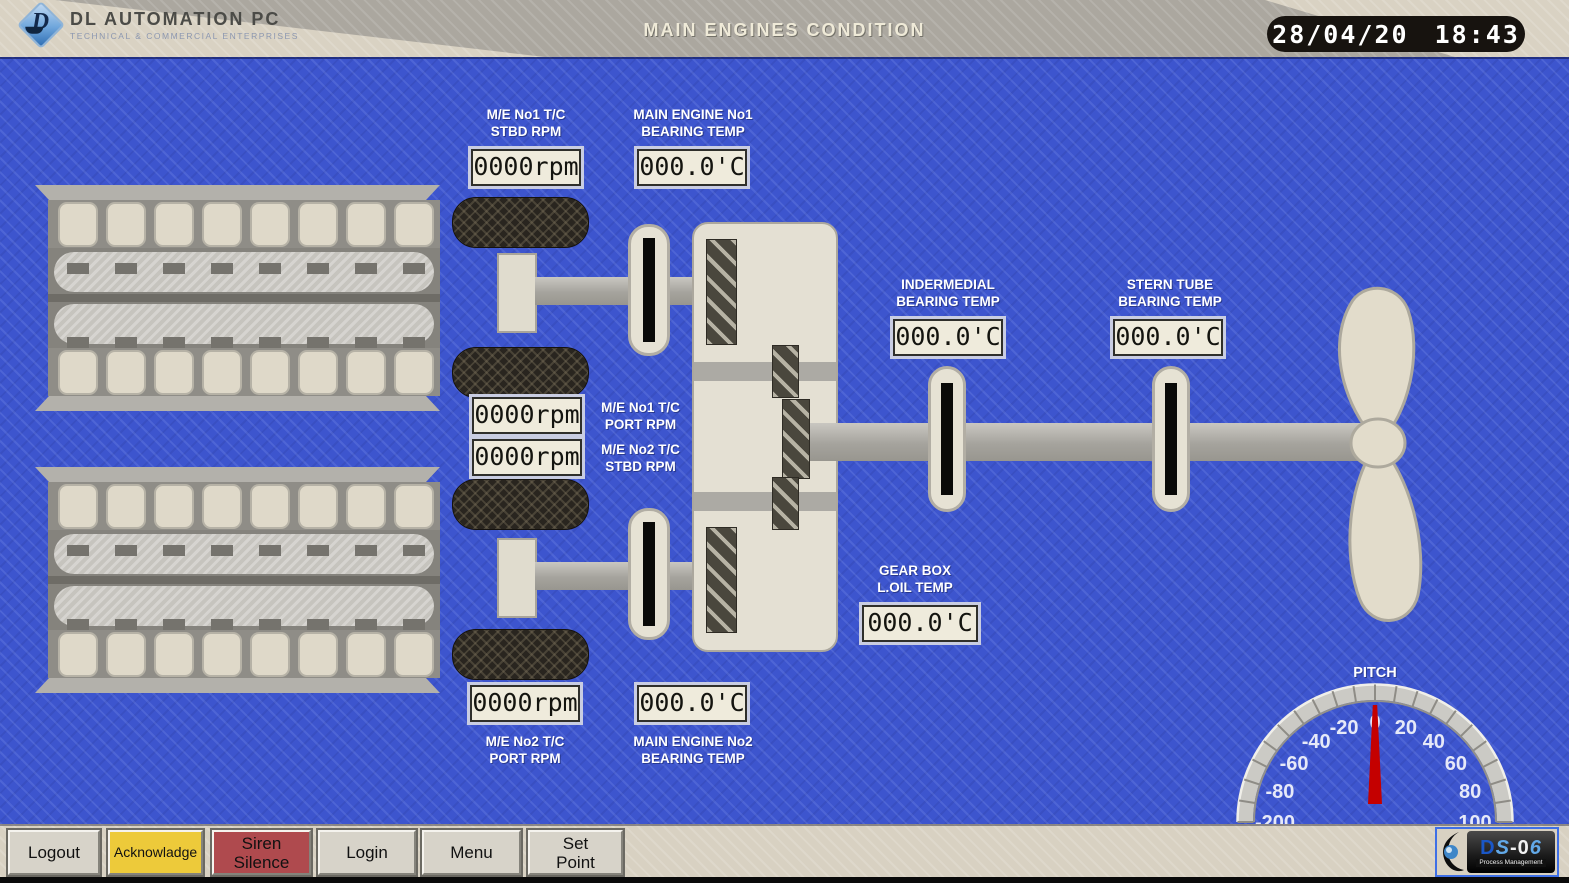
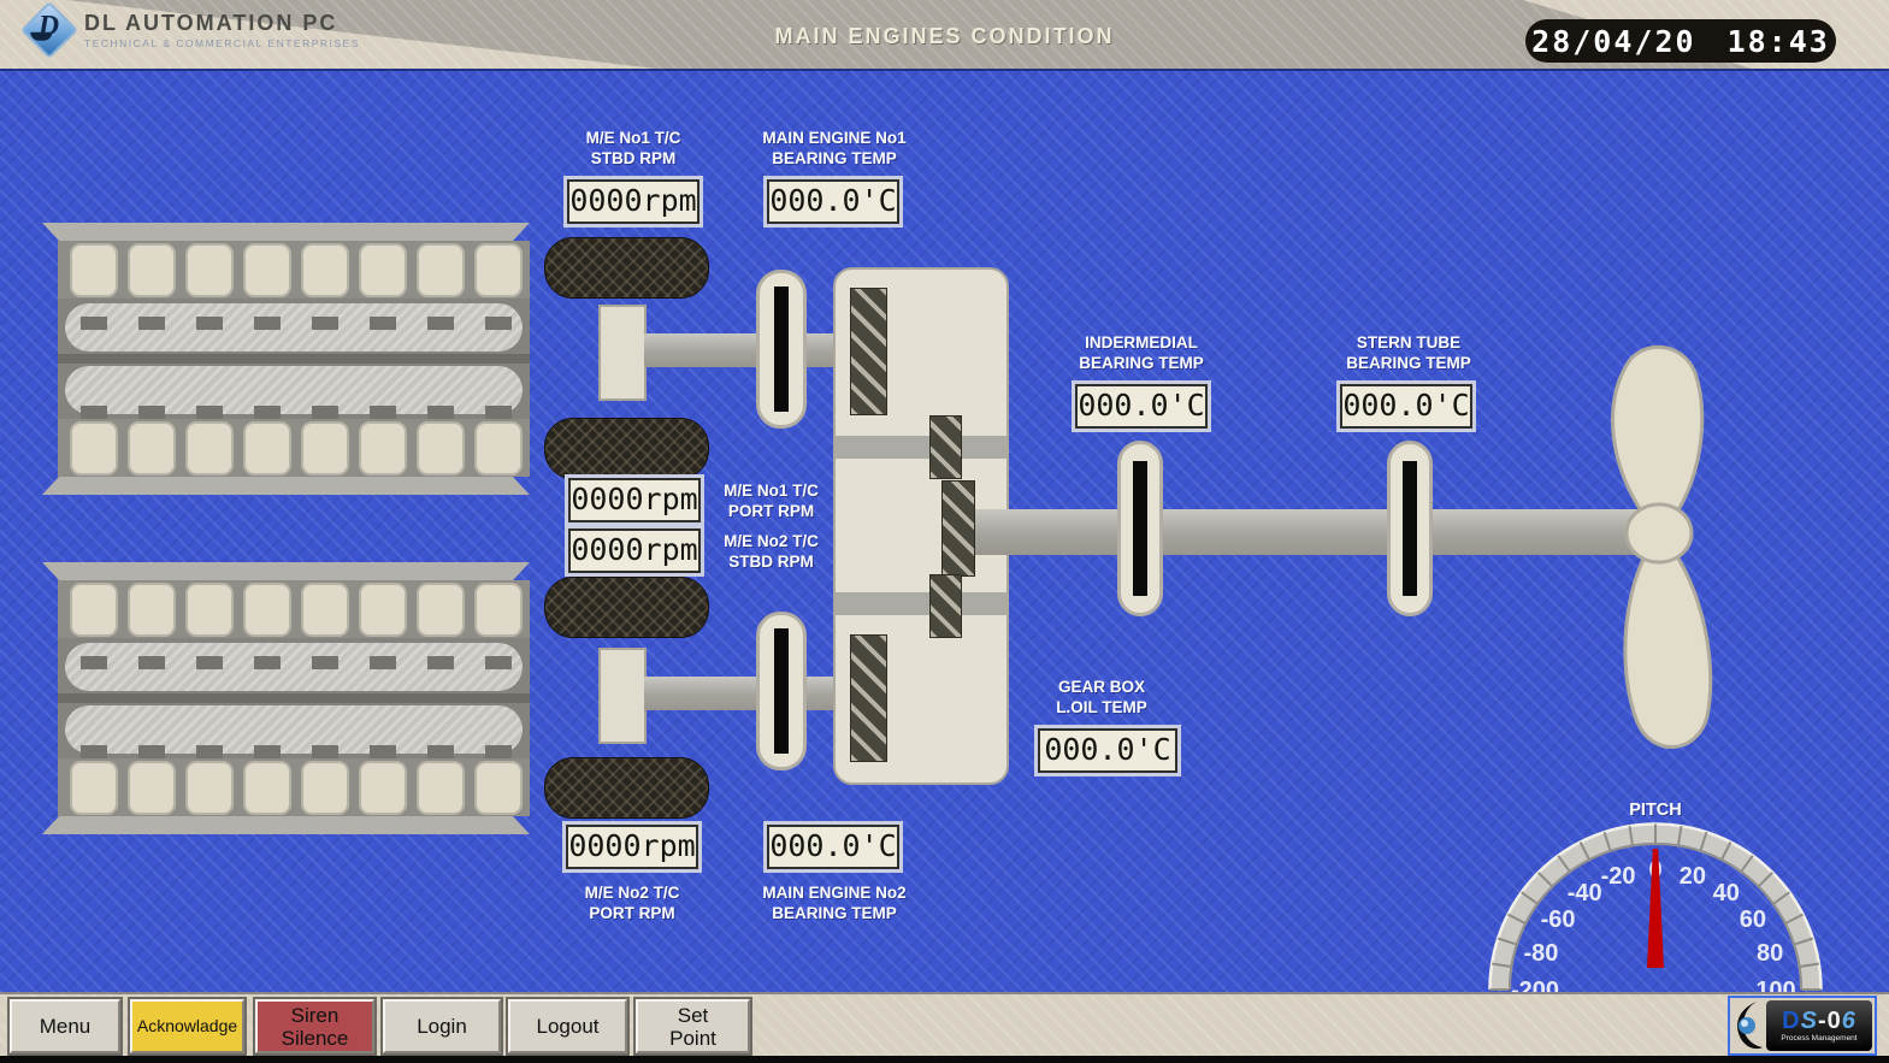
  DL AUTOMATION PC
  TECHNICAL & COMMERCIAL ENTERPRISES
  MAIN ENGINES CONDITION
  28/04/20
  18:43
  M/E No1 T/C
  STBD RPM
  0000rpm
  MAIN ENGINE No1
  BEARING TEMP
  000.0'C
  INDERMEDIAL
  BEARING TEMP
  000.0'C
  STERN TUBE
  BEARING TEMP
  000.0'C
  0000rpm
  M/E No1 T/C
  PORT RPM
  0000rpm
  M/E No2 T/C
  STBD RPM
  GEAR BOX
  L.OIL TEMP
  000.0'C
  0000rpm
  M/E No2 T/C
  PORT RPM
  000.0'C
  MAIN ENGINE No2
  BEARING TEMP
  PITCH
  -200
  -80
  -60
  -40
  -20
  20
  40
  60
  80
  100
- Logout
+ Menu
  Acknowladge
  Siren
  Silence
  Login
- Menu
+ Logout
  Set
  Point
  DS-06
